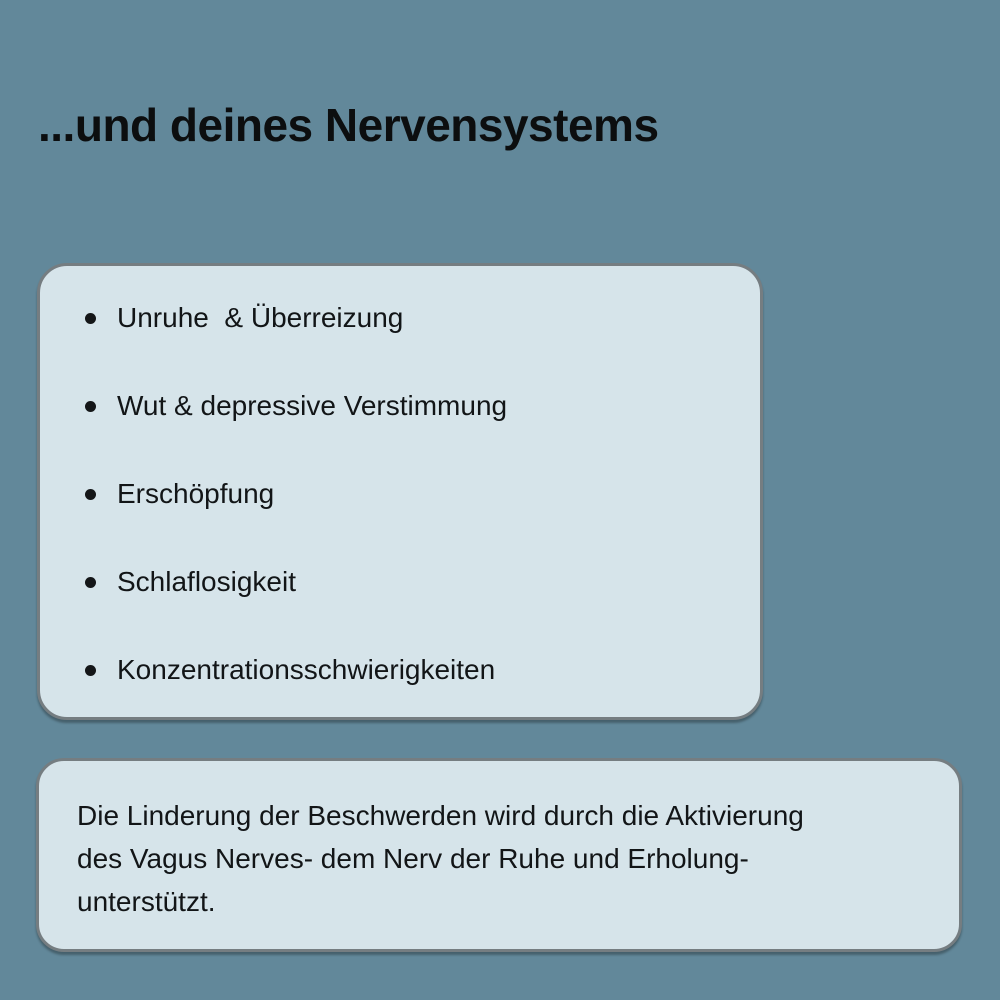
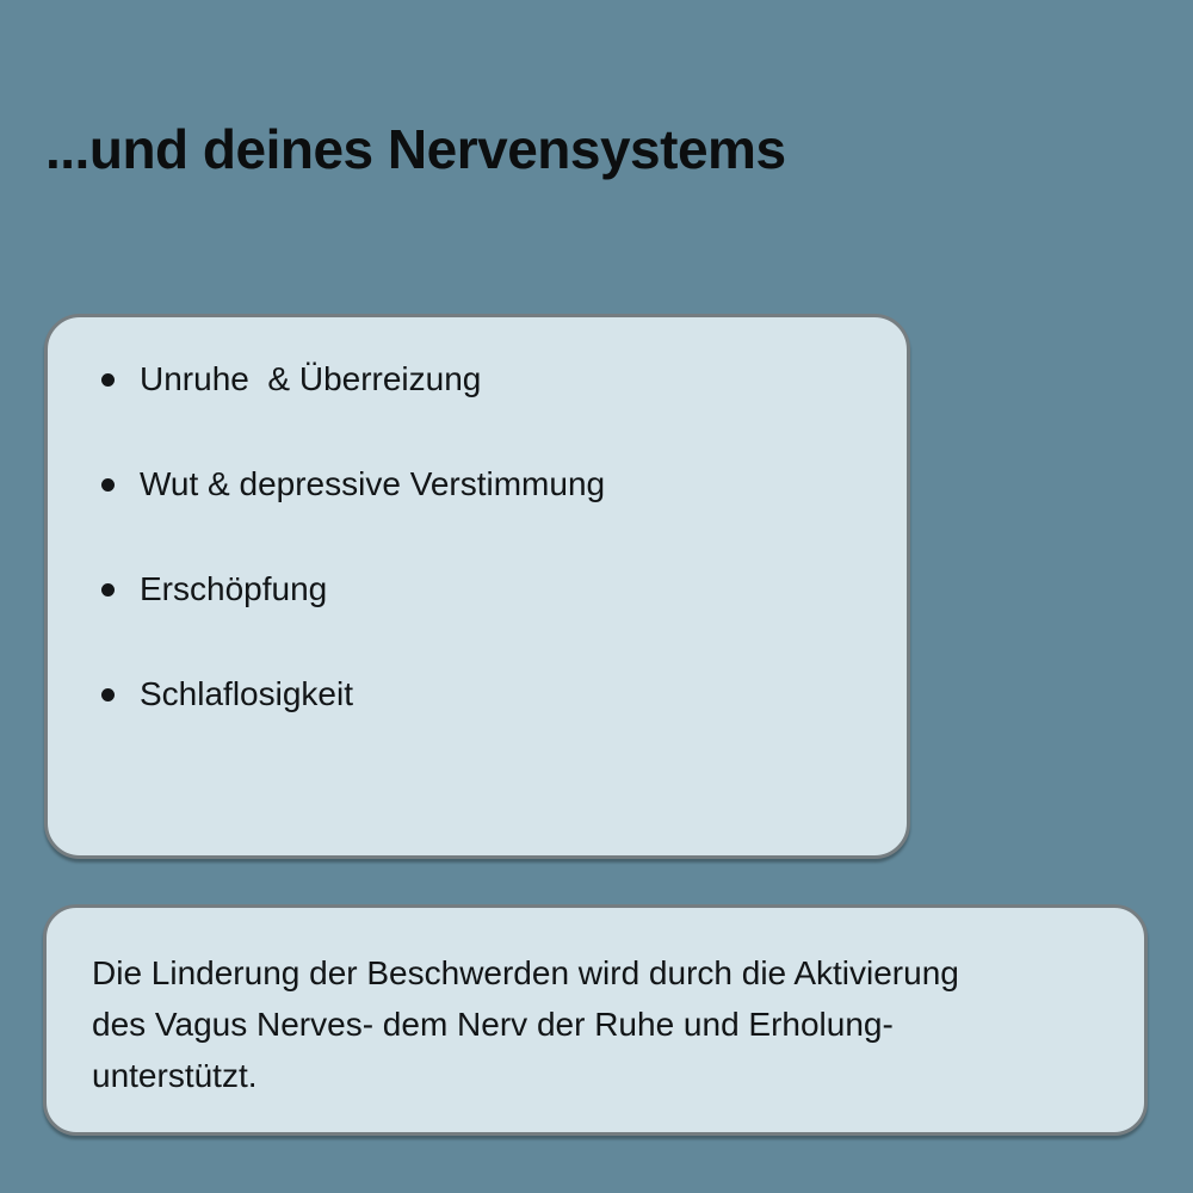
  ...und deines Nervensystems
  Unruhe & Überreizung
  Wut & depressive Verstimmung
  Erschöpfung
  Schlaflosigkeit
- Konzentrationsschwierigkeiten
  Die Linderung der Beschwerden wird durch die Aktivierung
  des Vagus Nerves- dem Nerv der Ruhe und Erholung-
  unterstützt.
